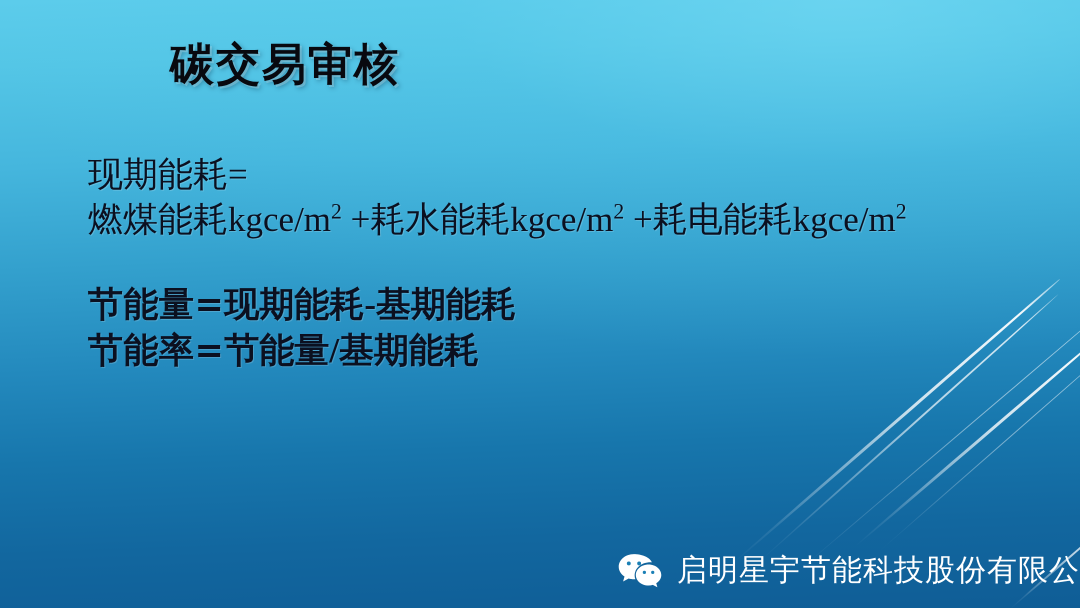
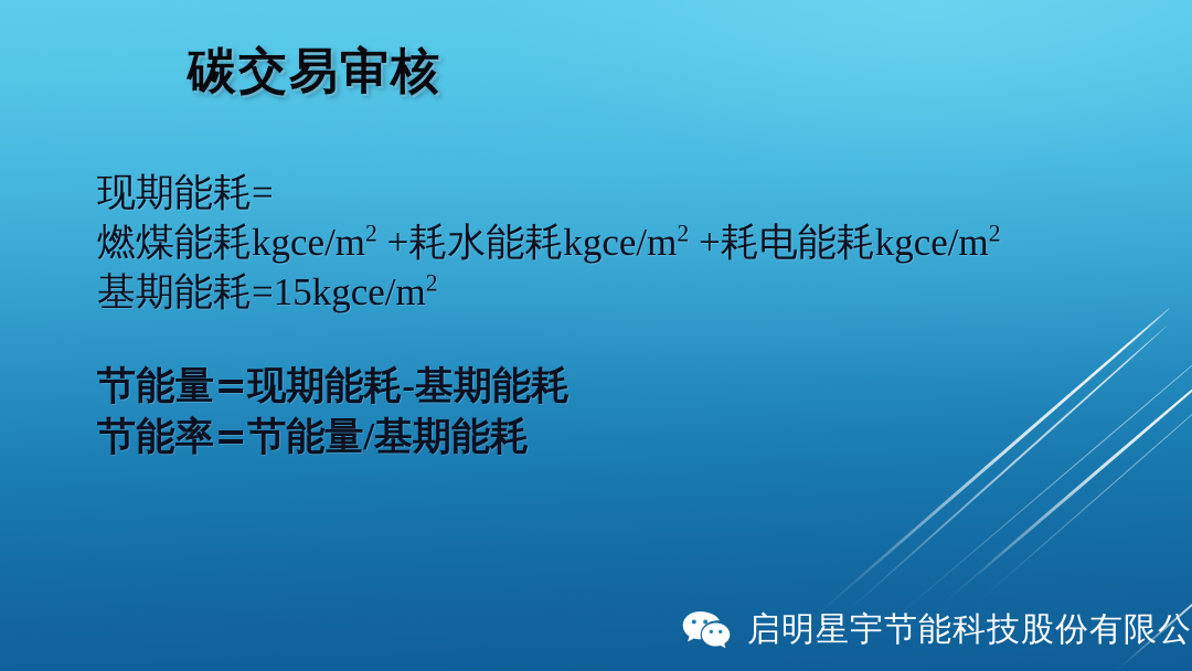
  碳交易审核
  现期能耗=
  燃煤能耗kgce/m2 +耗水能耗kgce/m2 +耗电能耗kgce/m2
+ 基期能耗=15kgce/m2
  节能量=现期能耗-基期能耗
  节能率=节能量/基期能耗
  启明星宇节能科技股份有限公
